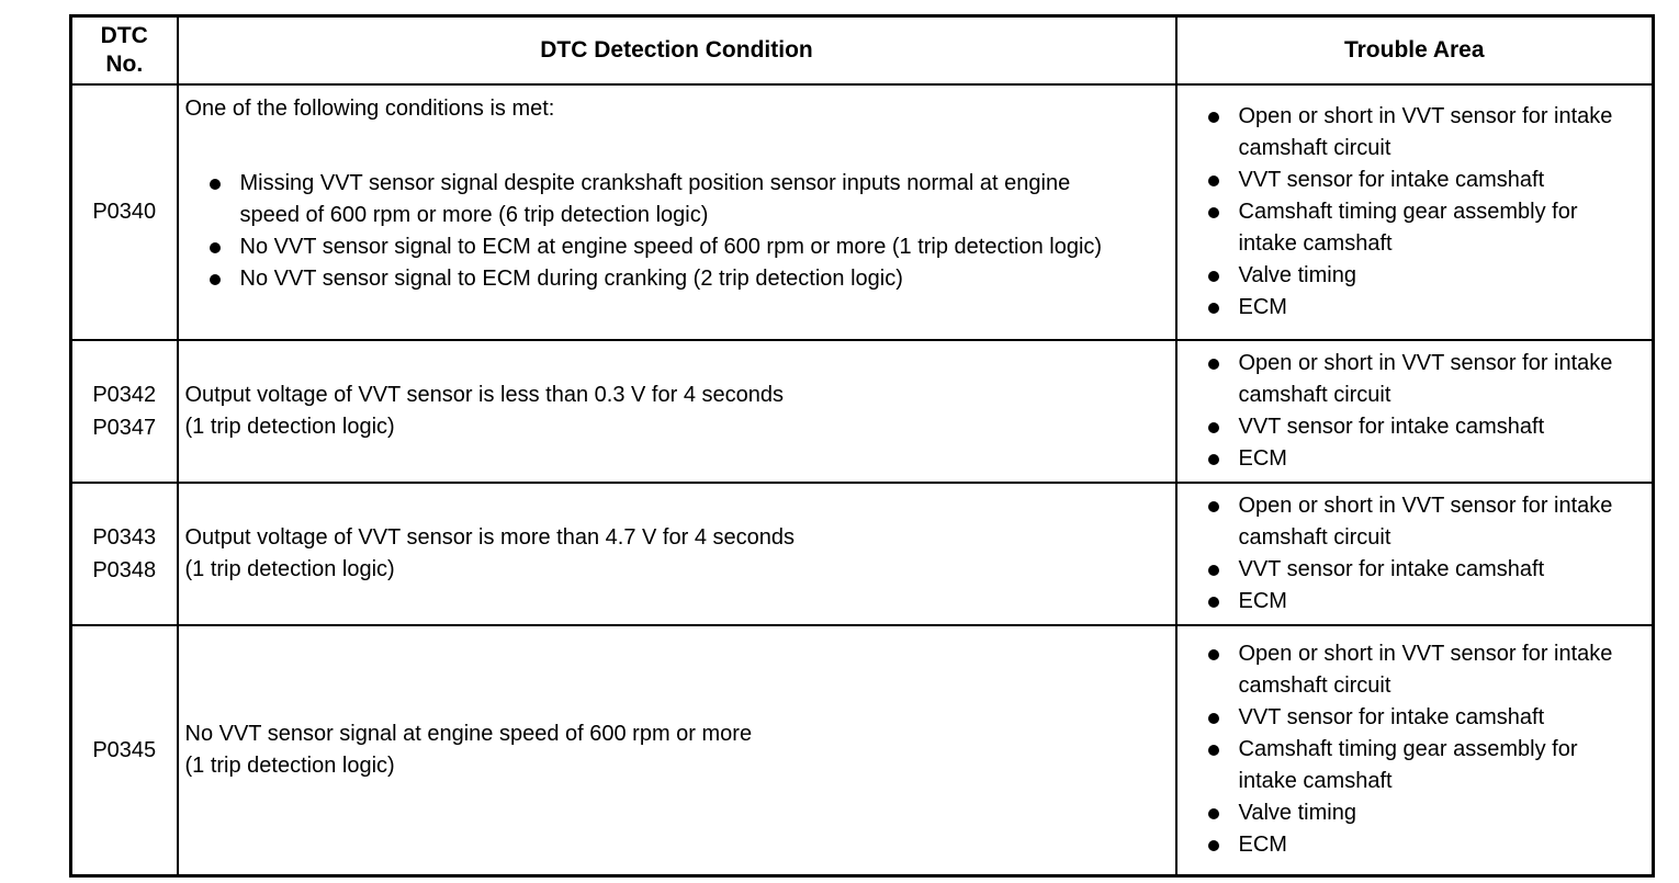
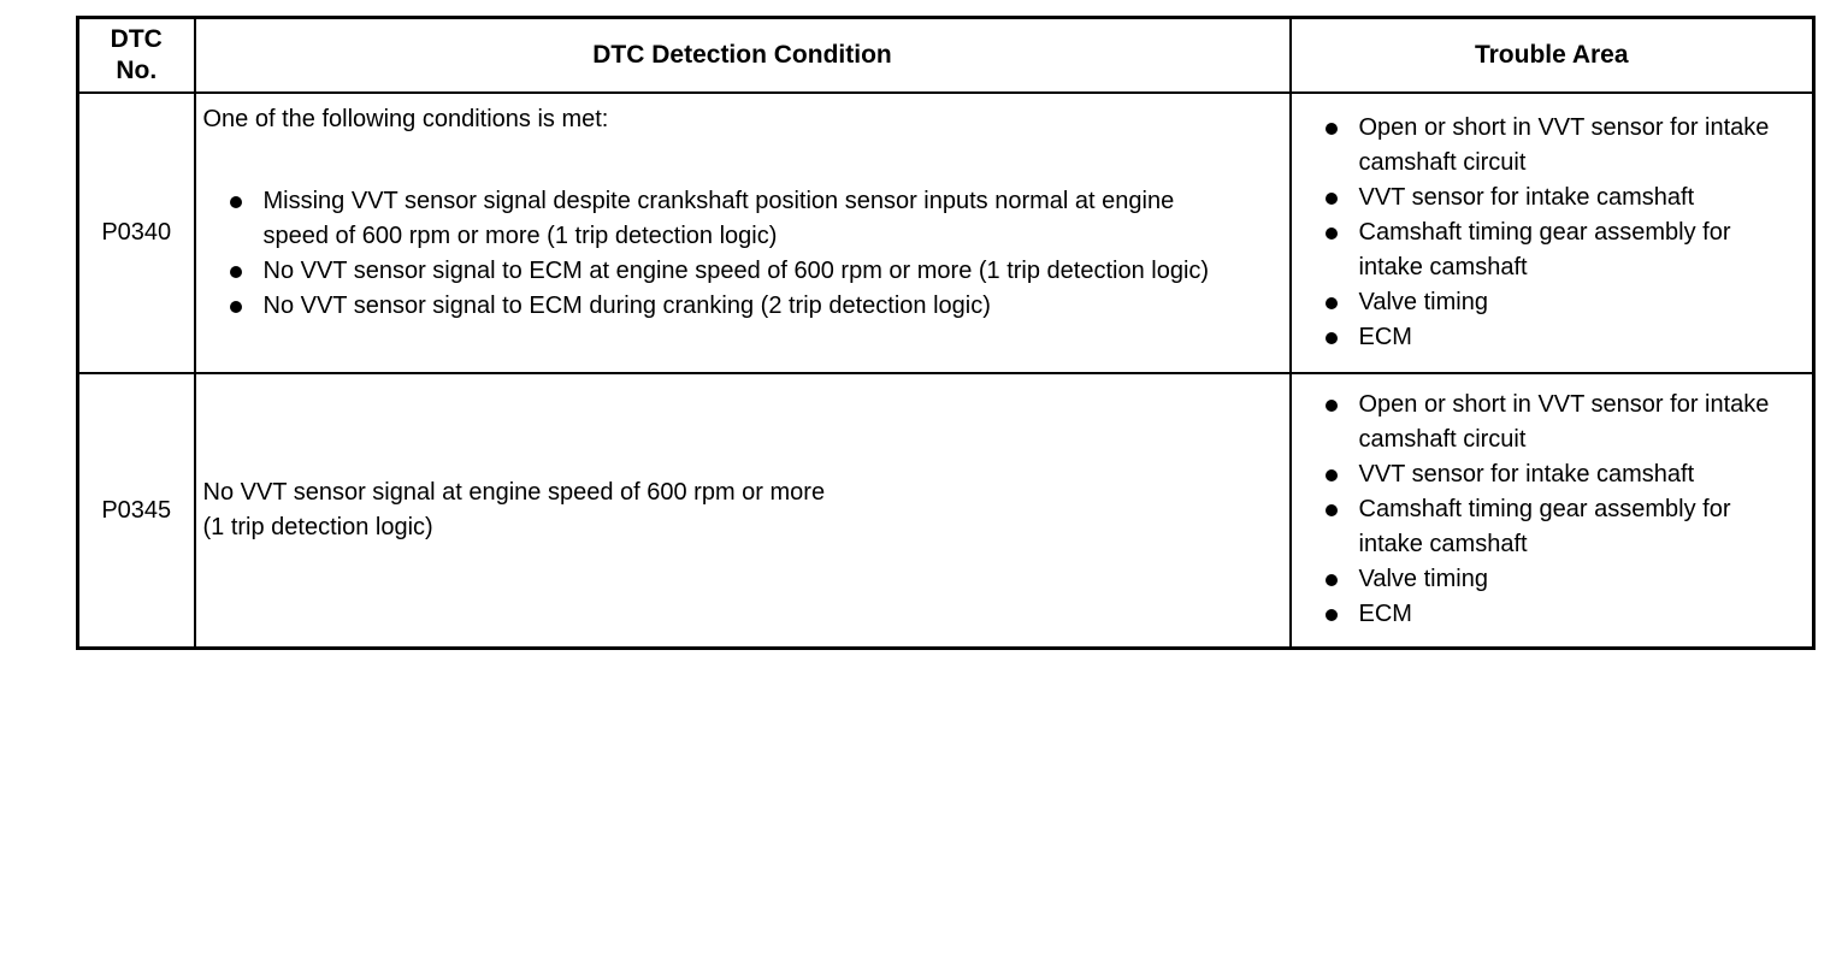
  DTC No.	DTC Detection Condition	Trouble Area
- P0340	One of the following conditions is met: Missing VVT sensor signal despite crankshaft position sensor inputs normal at engine speed of 600 rpm or more (6 trip detection logic) No VVT sensor signal to ECM at engine speed of 600 rpm or more (1 trip detection logic) No VVT sensor signal to ECM during cranking (2 trip detection logic)	Open or short in VVT sensor for intake camshaft circuit VVT sensor for intake camshaft Camshaft timing gear assembly for intake camshaft Valve timing ECM
+ P0340	One of the following conditions is met: Missing VVT sensor signal despite crankshaft position sensor inputs normal at engine speed of 600 rpm or more (1 trip detection logic) No VVT sensor signal to ECM at engine speed of 600 rpm or more (1 trip detection logic) No VVT sensor signal to ECM during cranking (2 trip detection logic)	Open or short in VVT sensor for intake camshaft circuit VVT sensor for intake camshaft Camshaft timing gear assembly for intake camshaft Valve timing ECM
- P0342P0347	Output voltage of VVT sensor is less than 0.3 V for 4 seconds(1 trip detection logic)	Open or short in VVT sensor for intake camshaft circuit VVT sensor for intake camshaft ECM
- P0343P0348	Output voltage of VVT sensor is more than 4.7 V for 4 seconds(1 trip detection logic)	Open or short in VVT sensor for intake camshaft circuit VVT sensor for intake camshaft ECM
  P0345	No VVT sensor signal at engine speed of 600 rpm or more(1 trip detection logic)	Open or short in VVT sensor for intake camshaft circuit VVT sensor for intake camshaft Camshaft timing gear assembly for intake camshaft Valve timing ECM
